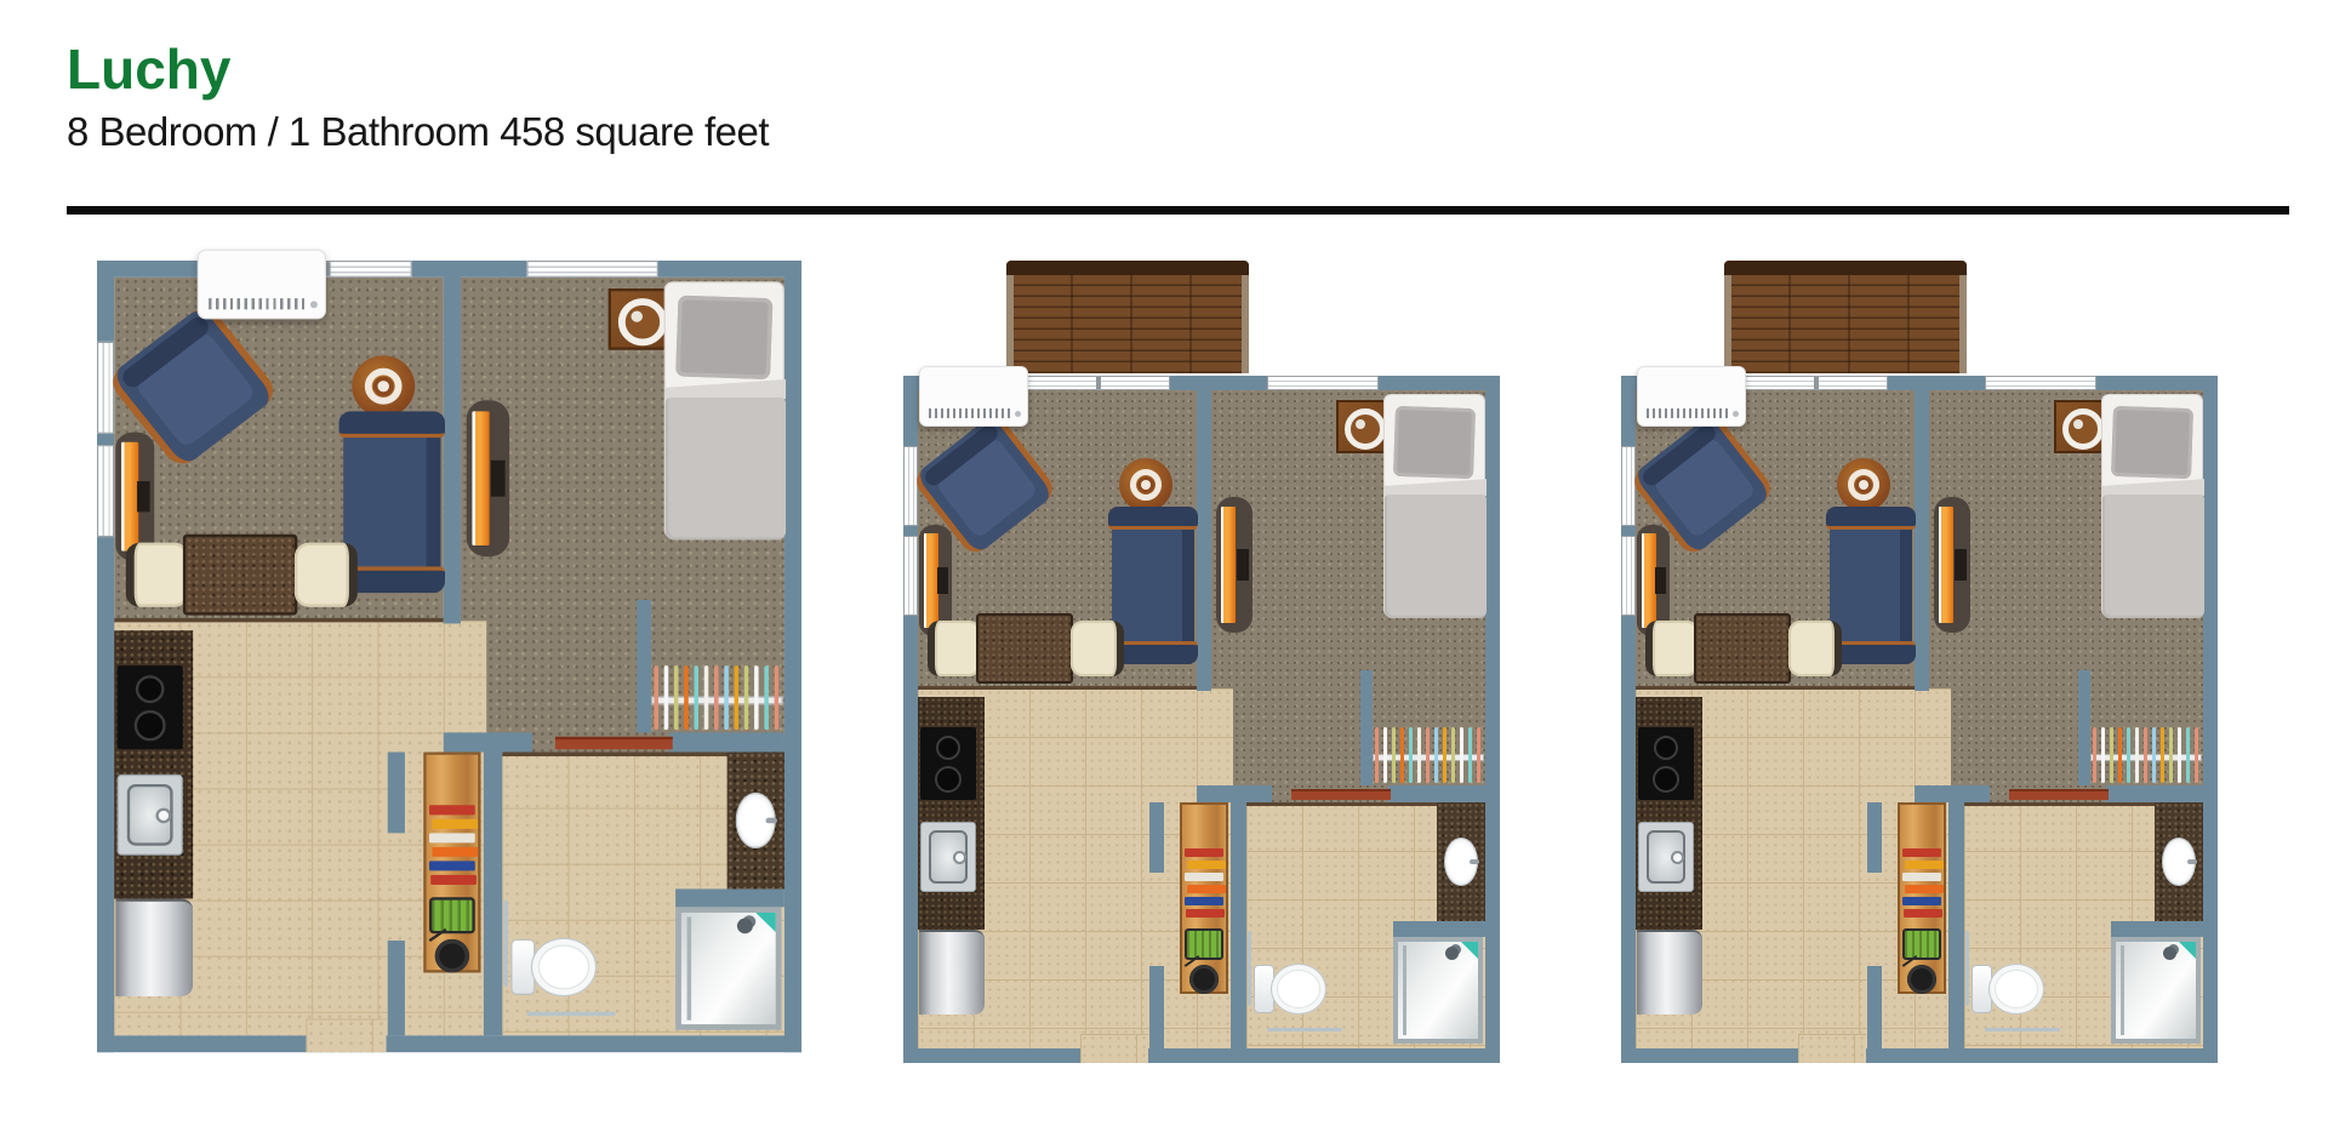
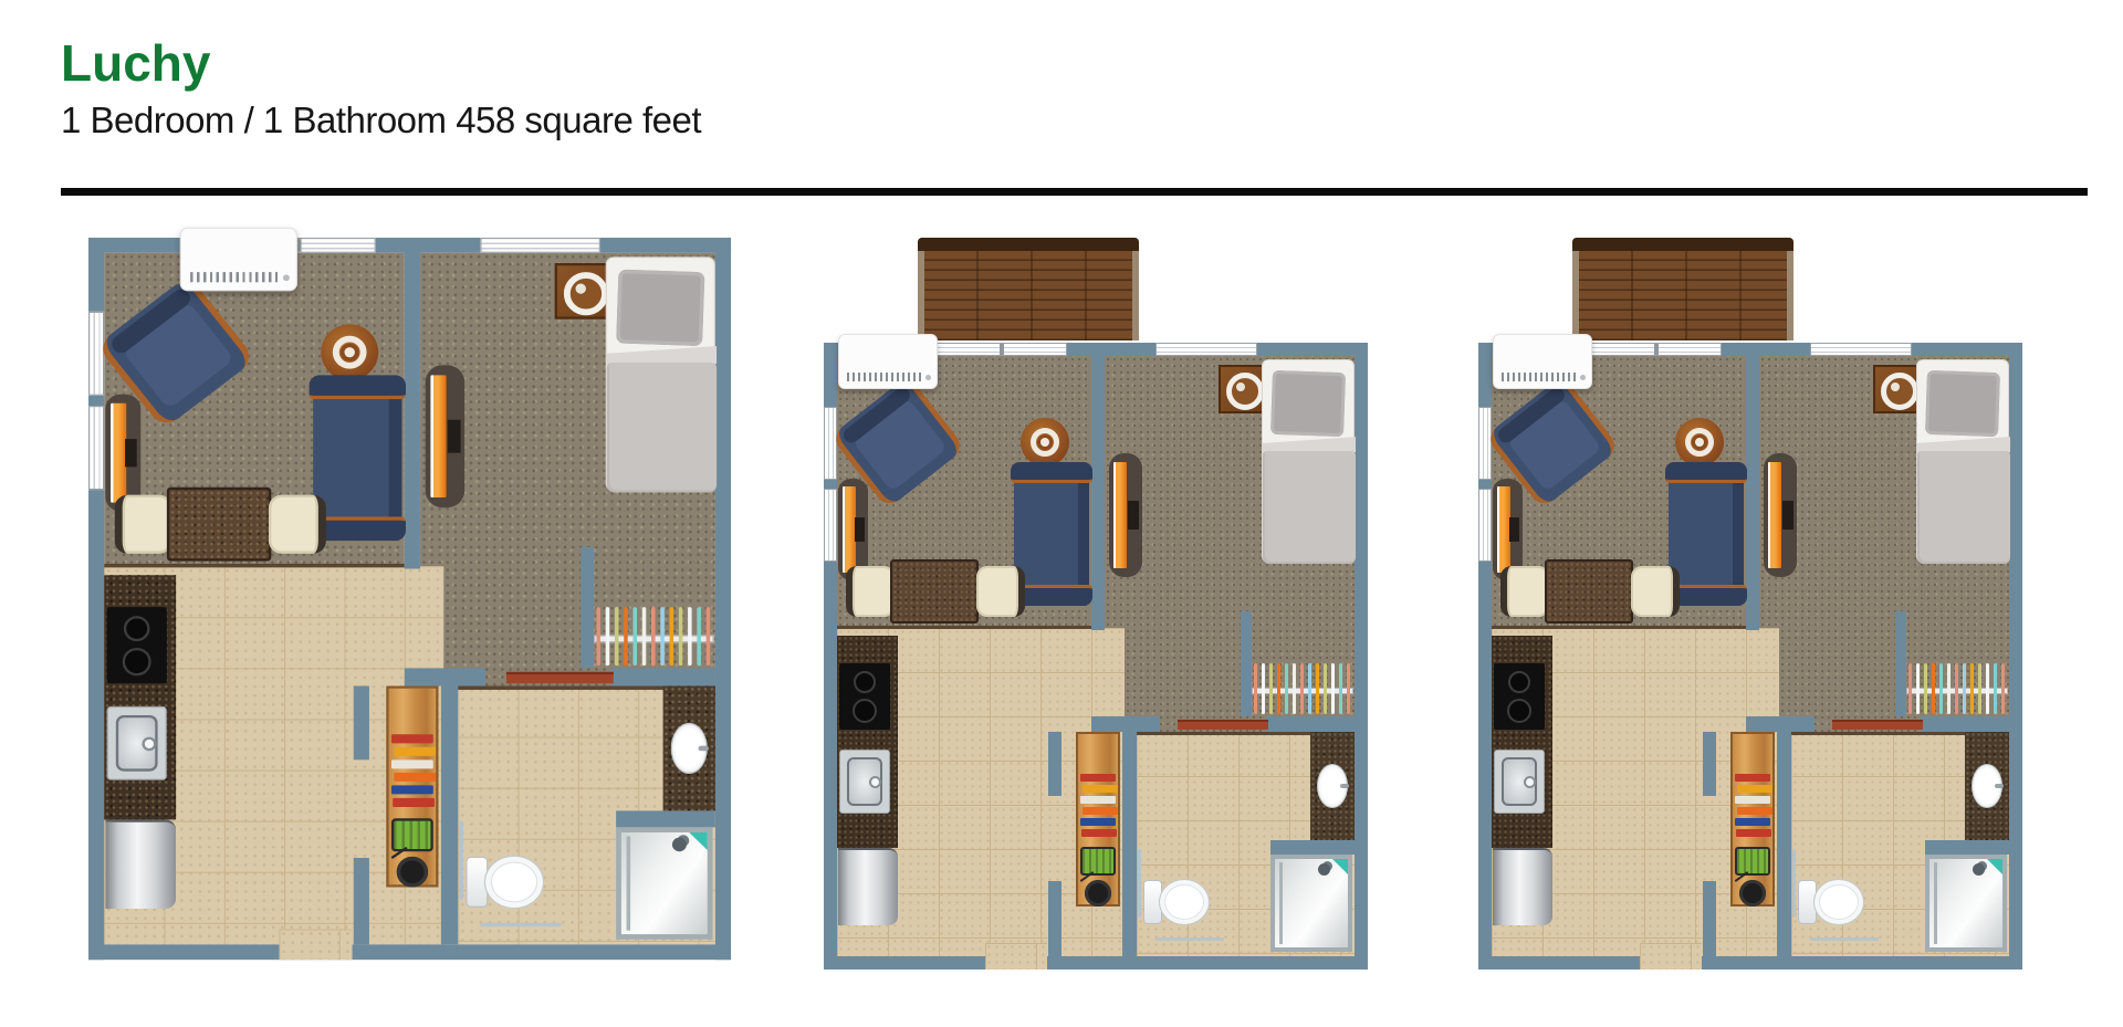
  Luchy
- 8 Bedroom / 1 Bathroom 458 square feet
+ 1 Bedroom / 1 Bathroom 458 square feet
